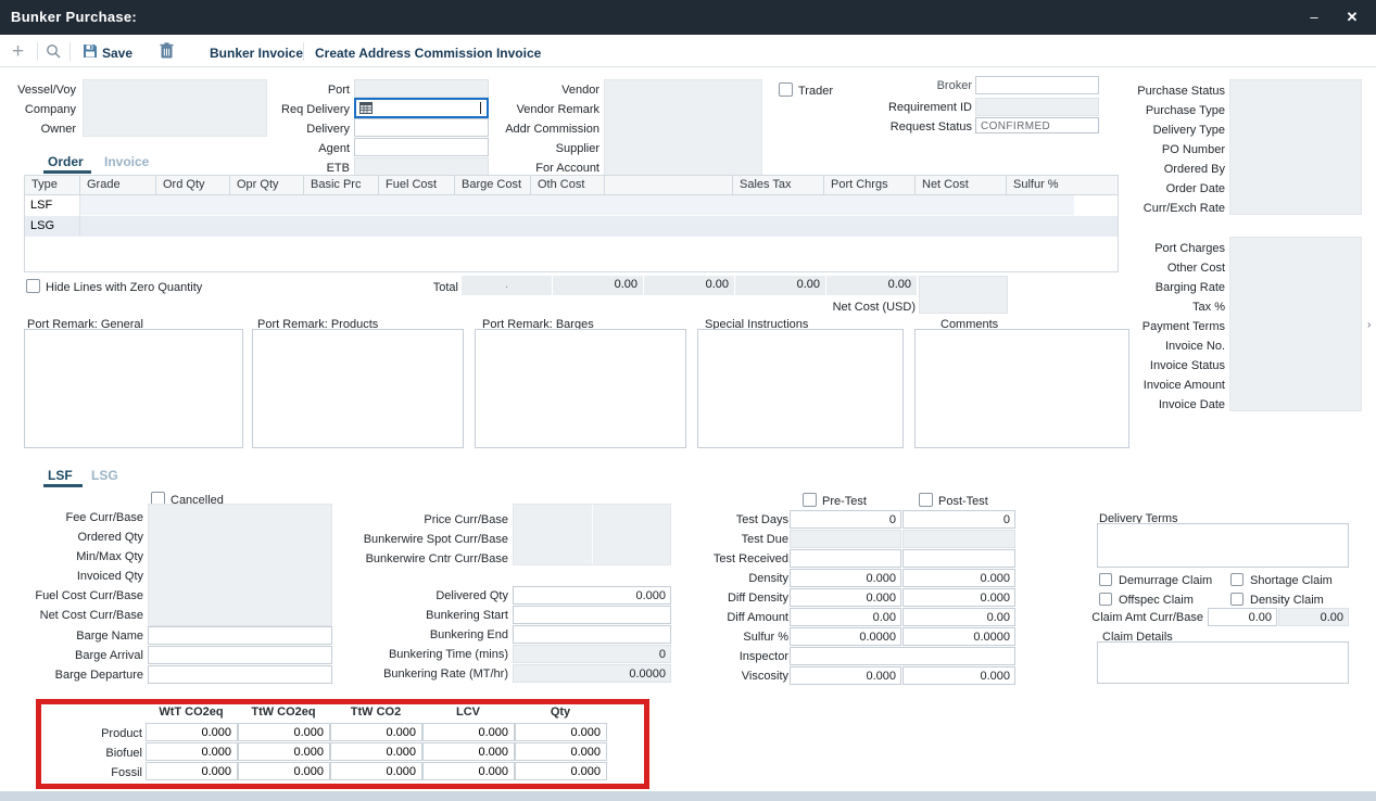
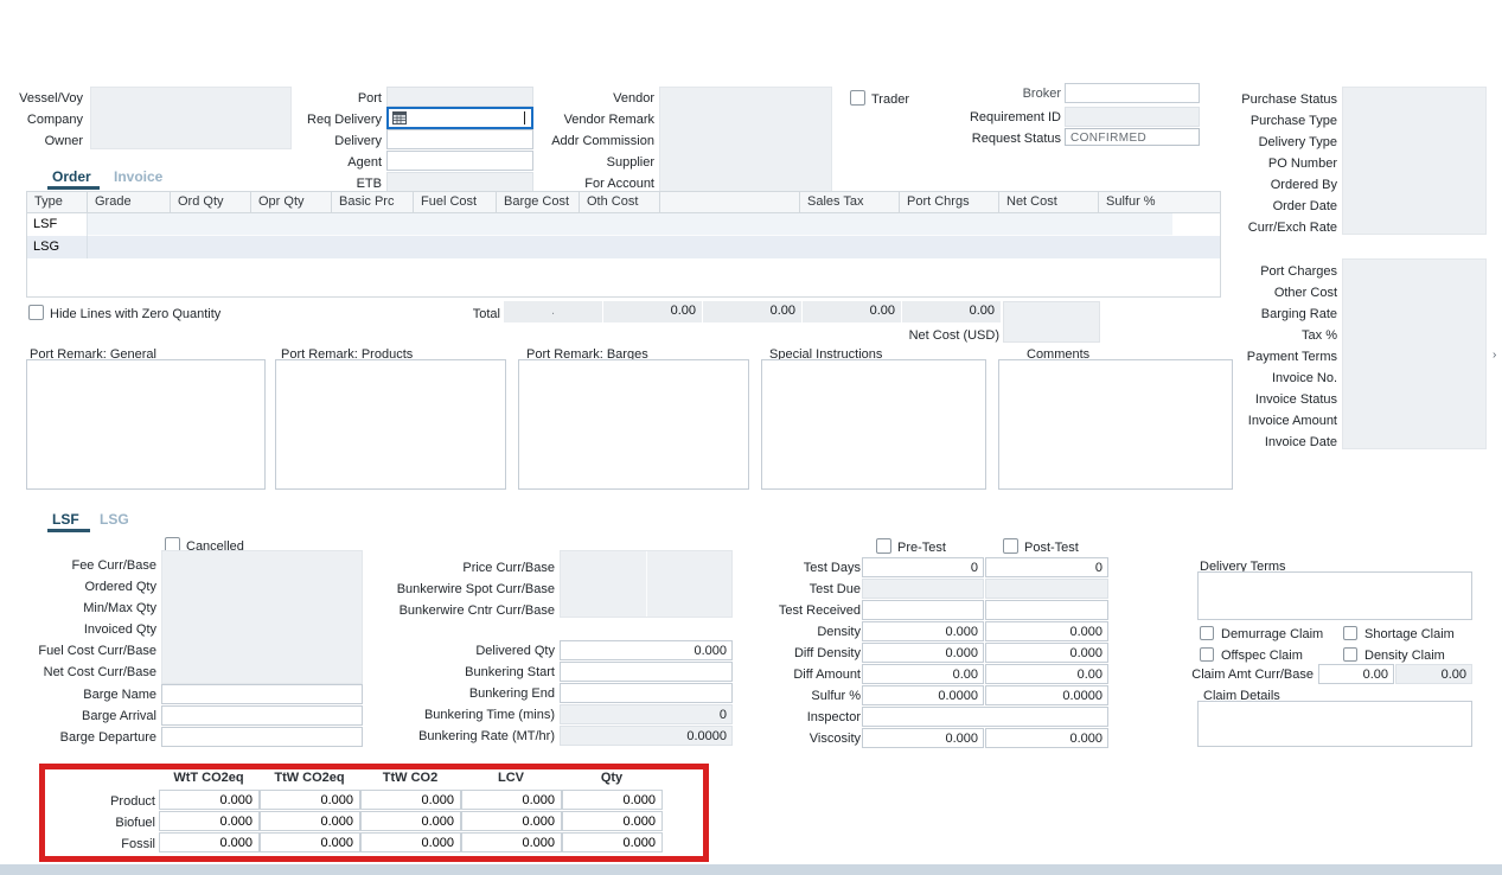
- Bunker Purchase:
- –
- ✕
- +
- Save
- Bunker Invoice
- Create Address Commission Invoice
  Vessel/Voy
  Company
  Owner
  Port
  Req Delivery
  Delivery
  Agent
  ETB
  Vendor
  Vendor Remark
  Addr Commission
  Supplier
  For Account
  Trader
  Broker
  Requirement ID
  Request Status
  CONFIRMED
  Purchase Status
  Purchase Type
  Delivery Type
  PO Number
  Ordered By
  Order Date
  Curr/Exch Rate
  Order
  Invoice
  Type
  Grade
  Ord Qty
  Opr Qty
  Basic Prc
  Fuel Cost
  Barge Cost
  Oth Cost
  Sales Tax
  Port Chrgs
  Net Cost
  Sulfur %
  LSF
  LSG
  Hide Lines with Zero Quantity
  Total
  .
  0.00
  0.00
  0.00
  0.00
  Net Cost (USD)
  Port Remark: General
  Port Remark: Products
  Port Remark: Barges
  Special Instructions
  Comments
  Port Charges
  Other Cost
  Barging Rate
  Tax %
  Payment Terms
  Invoice No.
  Invoice Status
  Invoice Amount
  Invoice Date
  ›
  LSF
  LSG
  Cancelled
  Fee Curr/Base
  Ordered Qty
  Min/Max Qty
  Invoiced Qty
  Fuel Cost Curr/Base
  Net Cost Curr/Base
  Barge Name
  Barge Arrival
  Barge Departure
  Price Curr/Base
  Bunkerwire Spot Curr/Base
  Bunkerwire Cntr Curr/Base
  Delivered Qty
  Bunkering Start
  Bunkering End
  Bunkering Time (mins)
  Bunkering Rate (MT/hr)
  0.000
  0
  0.0000
  Pre-Test
  Post-Test
  Test Days
  0
  0
  Test Due
  Test Received
  Density
  0.000
  0.000
  Diff Density
  0.000
  0.000
  Diff Amount
  0.00
  0.00
  Sulfur %
  0.0000
  0.0000
  Inspector
  Viscosity
  0.000
  0.000
  Delivery Terms
  Demurrage Claim
  Shortage Claim
  Offspec Claim
  Density Claim
  Claim Amt Curr/Base
  0.00
  0.00
  Claim Details
  WtT CO2eq
  TtW CO2eq
  TtW CO2
  LCV
  Qty
  Product
  0.000
  0.000
  0.000
  0.000
  0.000
  Biofuel
  0.000
  0.000
  0.000
  0.000
  0.000
  Fossil
  0.000
  0.000
  0.000
  0.000
  0.000
